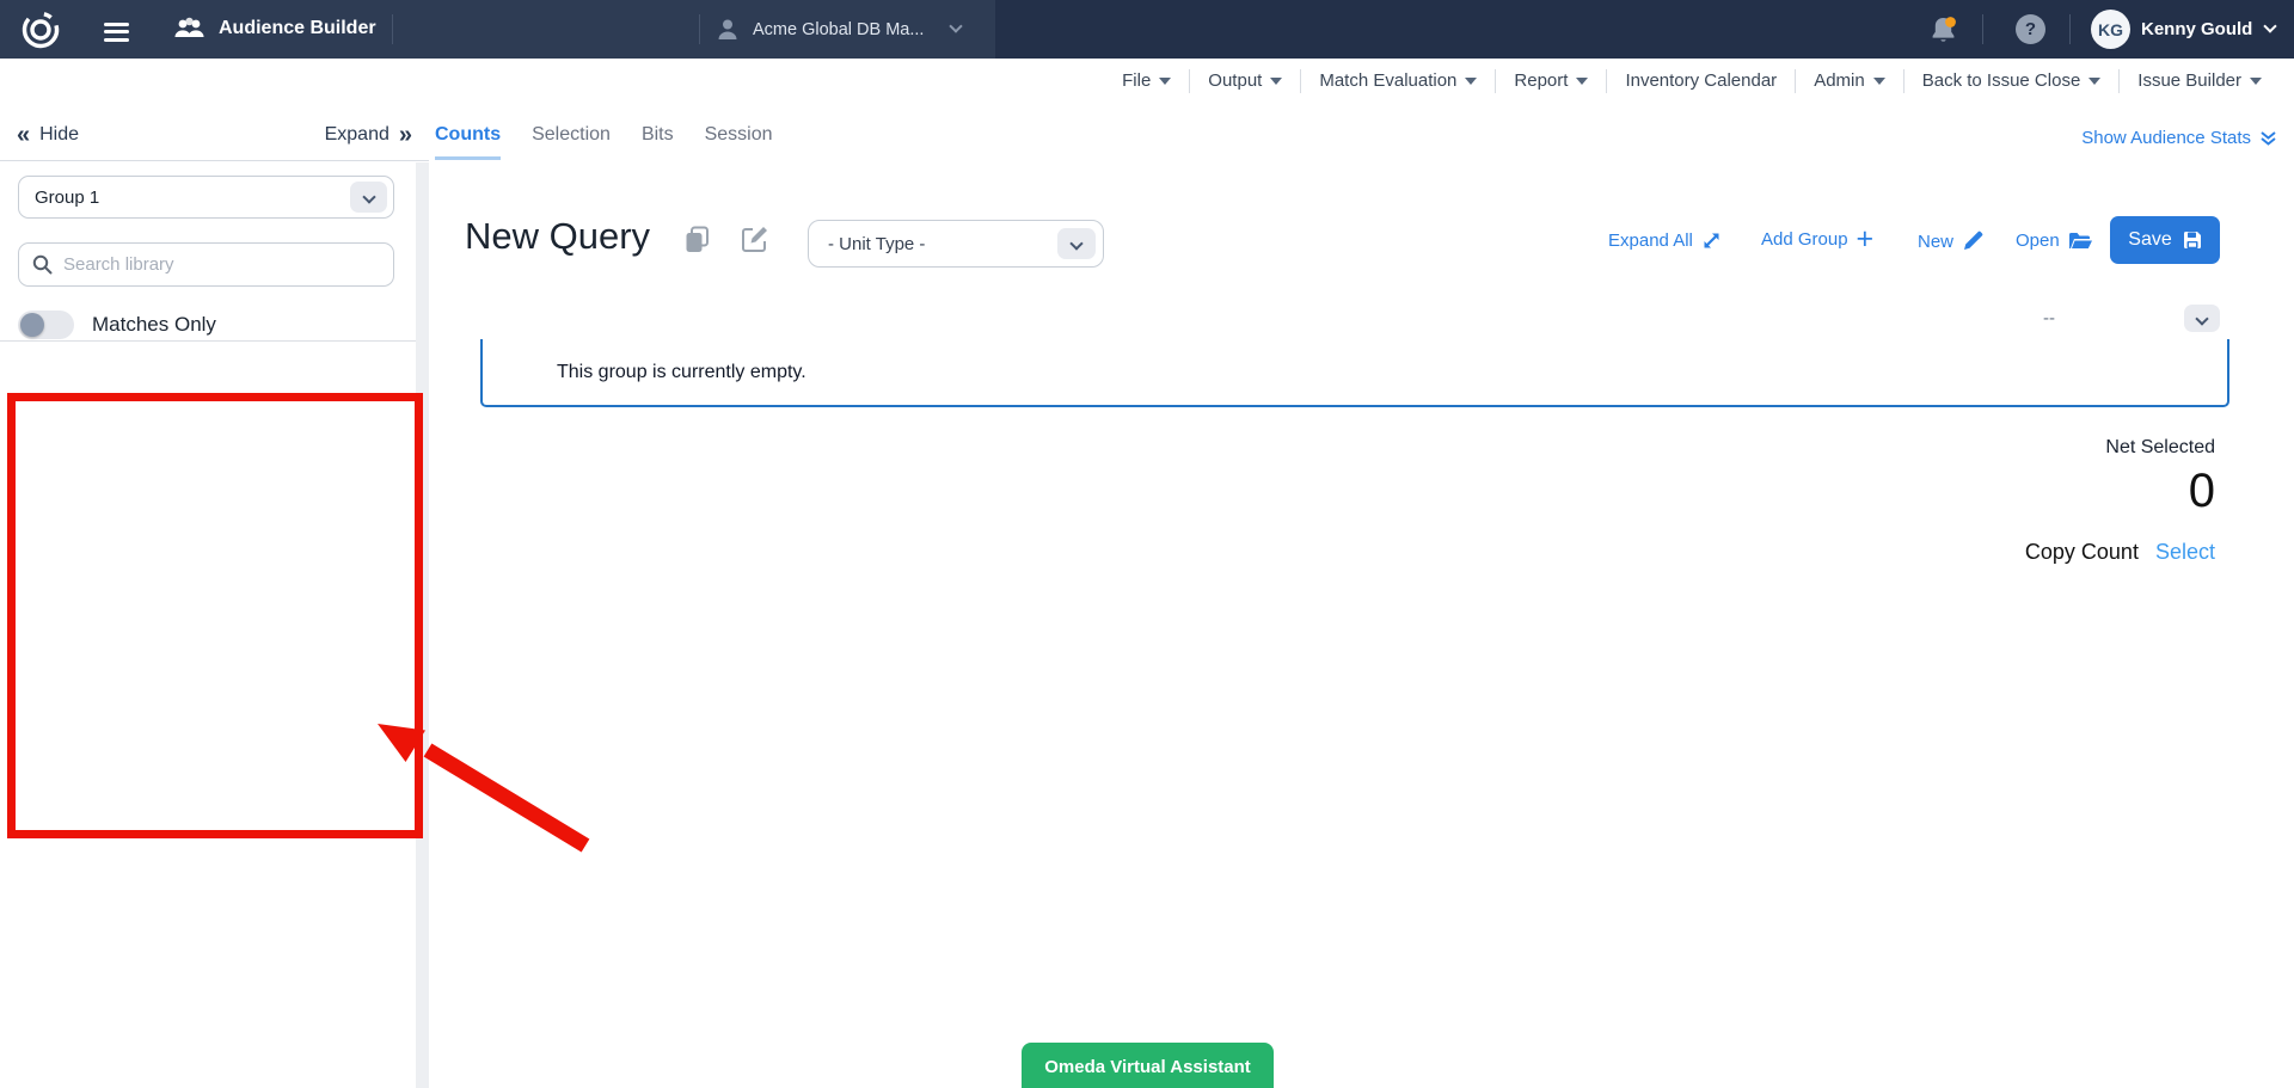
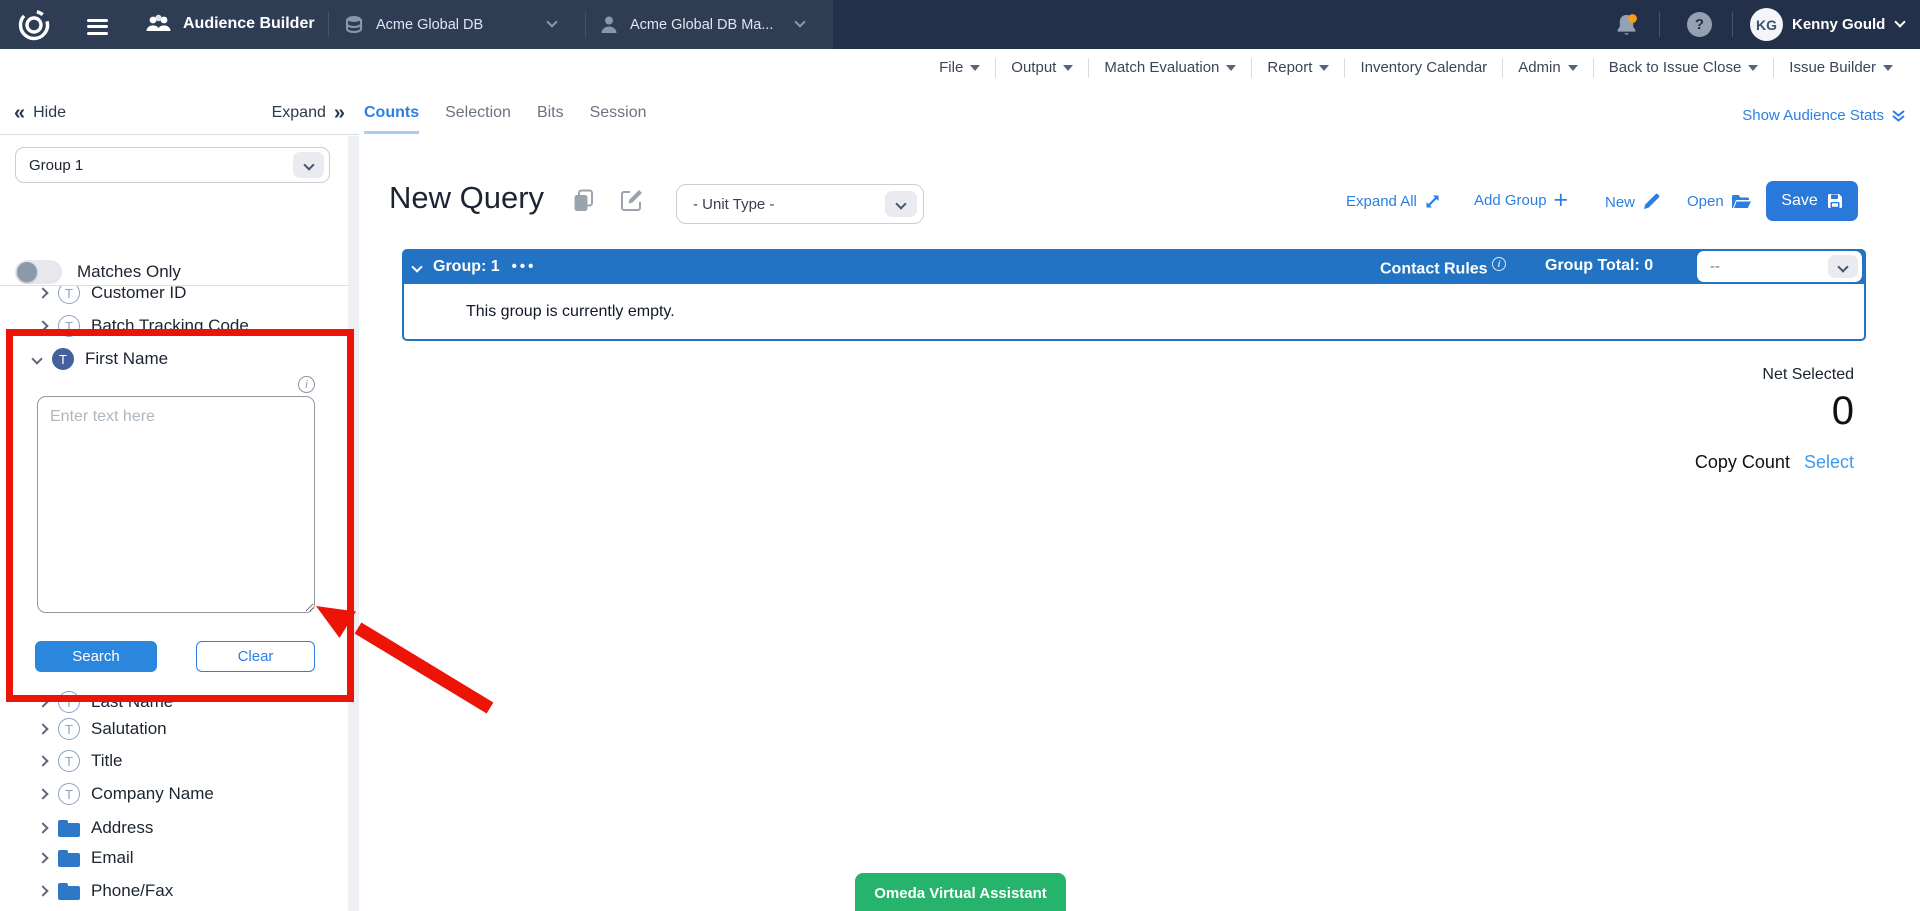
  Audience Builder
+ Acme Global DB
  Acme Global DB Ma...
  ?
  KG
  Kenny Gould
  File
  Output
  Match Evaluation
  Report
  Inventory Calendar
  Admin
  Back to Issue Close
  Issue Builder
  «
  Hide
  Expand
  »
  Group 1
- Search library
  Matches Only
+ Customer ID
+ Batch Tracking Code
+ First Name
+ Enter text here
+ Search
+ Clear
+ Last Name
+ Salutation
+ Title
+ Company Name
+ Address
+ Email
+ Phone/Fax
  Counts
  Selection
  Bits
  Session
  Show Audience Stats
  New Query
  - Unit Type -
  Expand All
  Add Group
  +
  New
  Open
  Save
+ Group: 1
+ •••
+ Contact Rules
+ Group Total: 0
  --
  This group is currently empty.
  Net Selected
  0
  Copy Count Select
  Omeda Virtual Assistant
